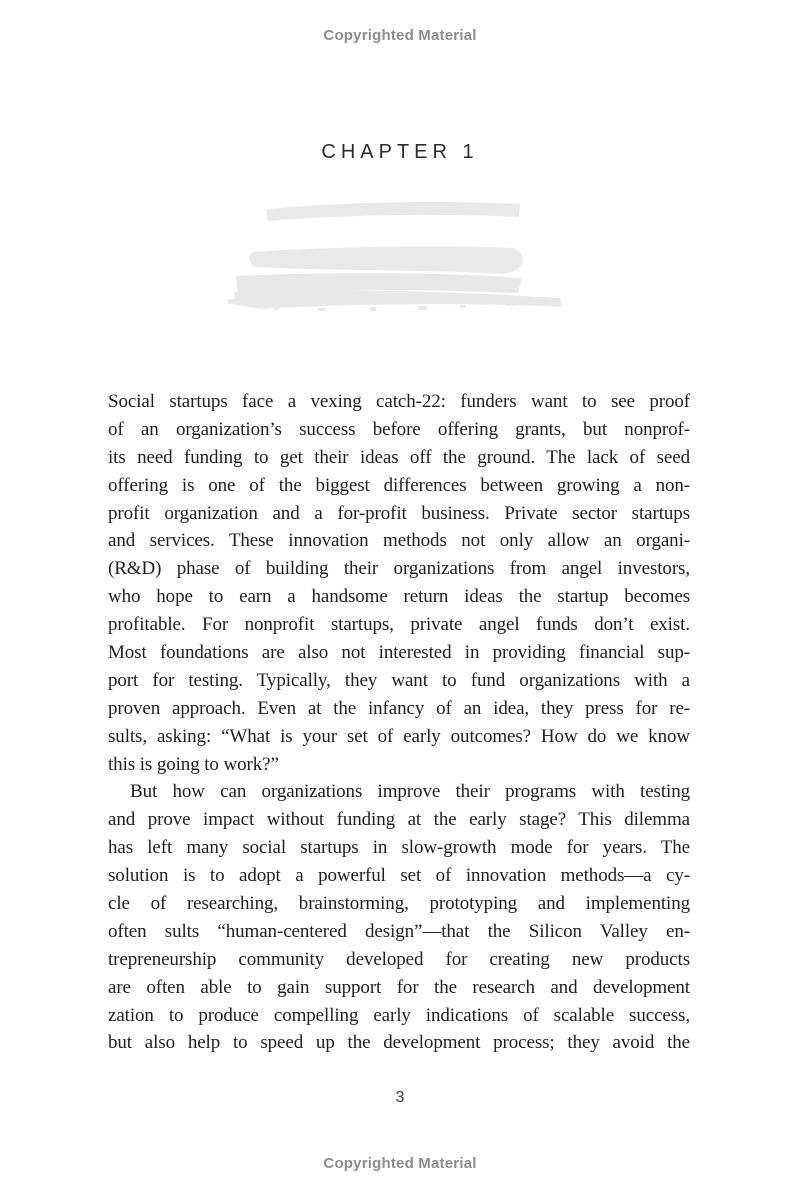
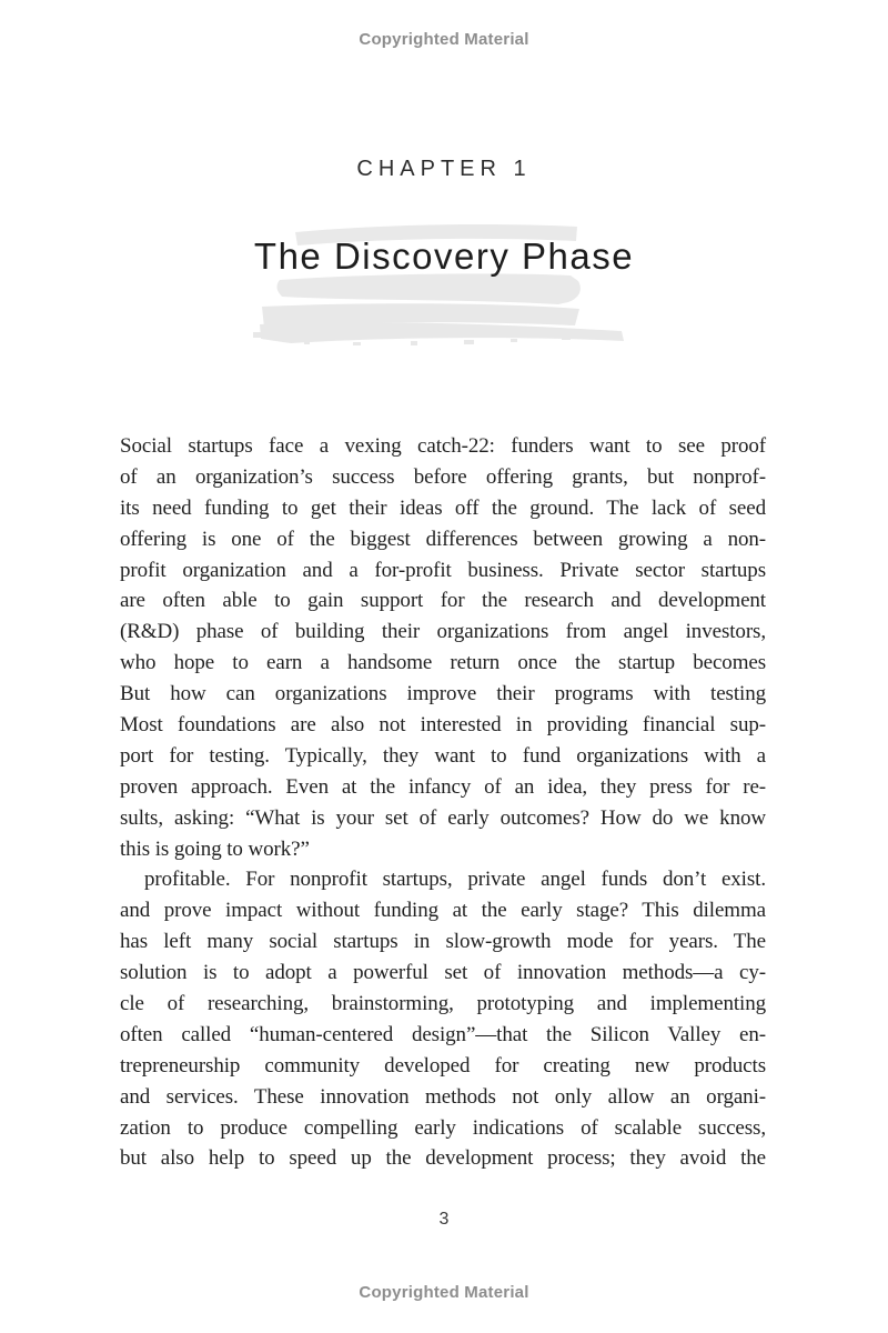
  Copyrighted Material
  CHAPTER 1
+ The Discovery Phase
  Social startups face a vexing catch-22: funders want to see proof
  of an organization’s success before offering grants, but nonprof-
  its need funding to get their ideas off the ground. The lack of seed
  offering is one of the biggest differences between growing a non-
  profit organization and a for-profit business. Private sector startups
- and services. These innovation methods not only allow an organi-
+ are often able to gain support for the research and development
  (R&D) phase of building their organizations from angel investors,
- who hope to earn a handsome return ideas the startup becomes
+ who hope to earn a handsome return once the startup becomes
- profitable. For nonprofit startups, private angel funds don’t exist.
+ But how can organizations improve their programs with testing
  Most foundations are also not interested in providing financial sup-
  port for testing. Typically, they want to fund organizations with a
  proven approach. Even at the infancy of an idea, they press for re-
  sults, asking: “What is your set of early outcomes? How do we know
  this is going to work?”
- But how can organizations improve their programs with testing
+ profitable. For nonprofit startups, private angel funds don’t exist.
  and prove impact without funding at the early stage? This dilemma
  has left many social startups in slow-growth mode for years. The
  solution is to adopt a powerful set of innovation methods—a cy-
  cle of researching, brainstorming, prototyping and implementing
- often sults “human-centered design”—that the Silicon Valley en-
+ often called “human-centered design”—that the Silicon Valley en-
  trepreneurship community developed for creating new products
- are often able to gain support for the research and development
+ and services. These innovation methods not only allow an organi-
  zation to produce compelling early indications of scalable success,
  but also help to speed up the development process; they avoid the
  3
  Copyrighted Material
